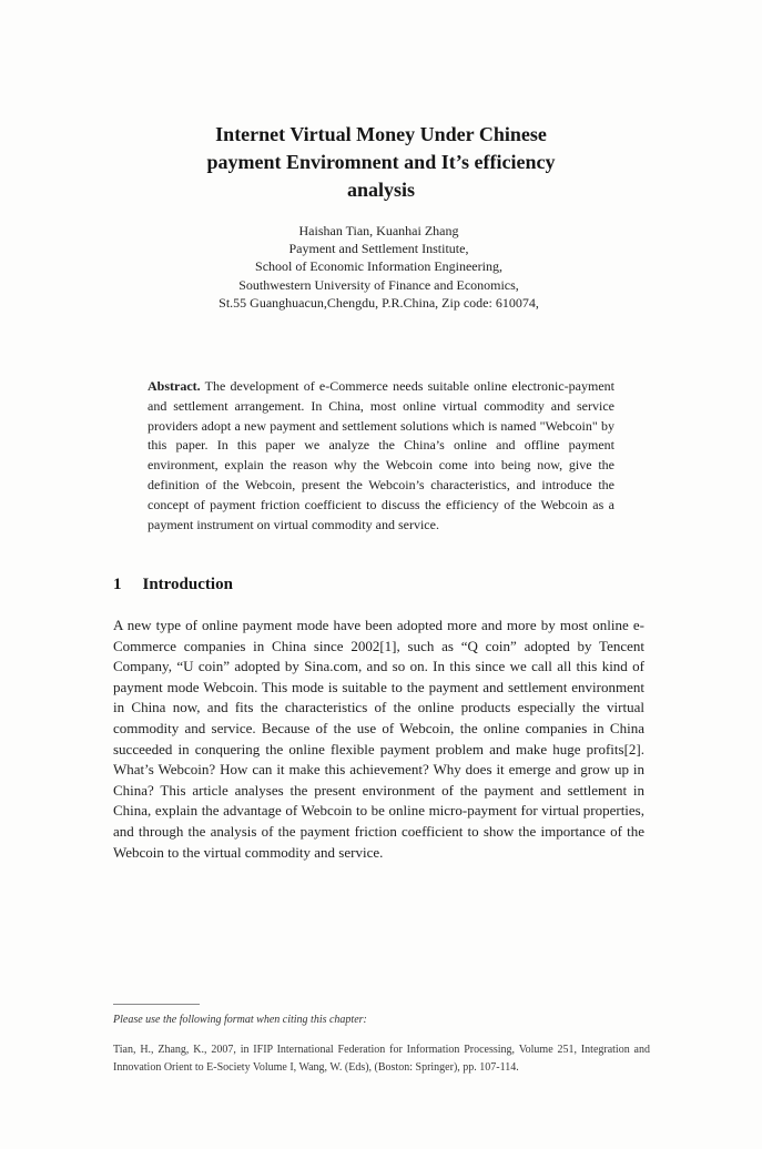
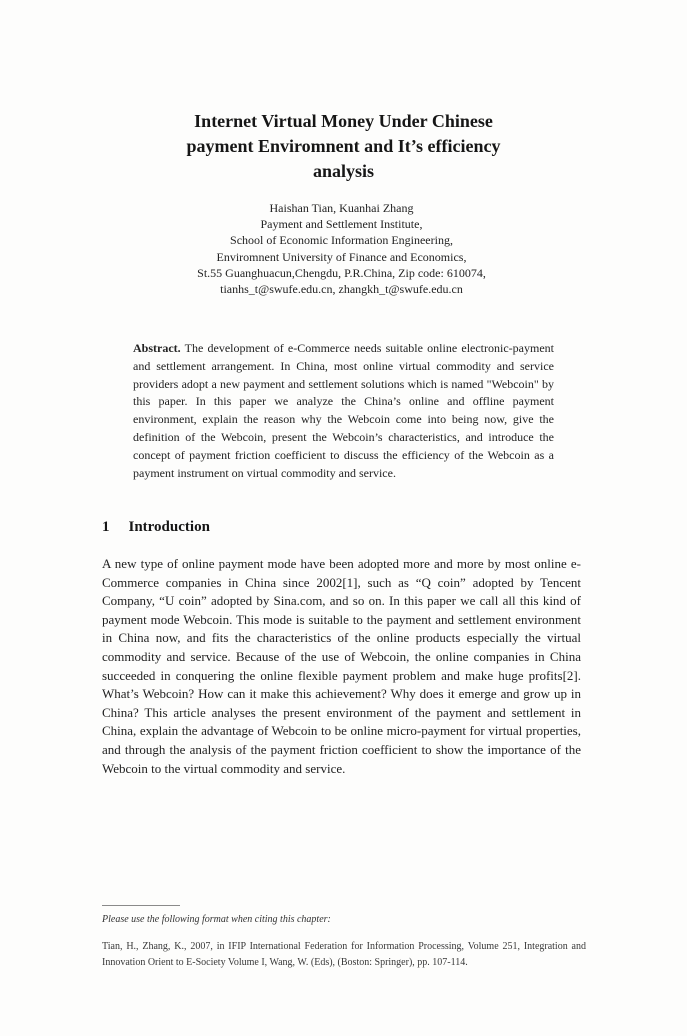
  Internet Virtual Money Under Chinese
  payment Enviromnent and It’s efficiency
  analysis
  Haishan Tian, Kuanhai Zhang
  Payment and Settlement Institute,
  School of Economic Information Engineering,
- Southwestern University of Finance and Economics,
+ Enviromnent University of Finance and Economics,
  St.55 Guanghuacun,Chengdu, P.R.China, Zip code: 610074,
+ tianhs_t@swufe.edu.cn, zhangkh_t@swufe.edu.cn
  Abstract. The development of e-Commerce needs suitable online electronic-payment and settlement arrangement. In China, most online virtual commodity and service providers adopt a new payment and settlement solutions which is named "Webcoin" by this paper. In this paper we analyze the China’s online and offline payment environment, explain the reason why the Webcoin come into being now, give the definition of the Webcoin, present the Webcoin’s characteristics, and introduce the concept of payment friction coefficient to discuss the efficiency of the Webcoin as a payment instrument on virtual commodity and service.
  1 Introduction
- A new type of online payment mode have been adopted more and more by most online e-Commerce companies in China since 2002[1], such as “Q coin” adopted by Tencent Company, “U coin” adopted by Sina.com, and so on. In this since we call all this kind of payment mode Webcoin. This mode is suitable to the payment and settlement environment in China now, and fits the characteristics of the online products especially the virtual commodity and service. Because of the use of Webcoin, the online companies in China succeeded in conquering the online flexible payment problem and make huge profits[2]. What’s Webcoin? How can it make this achievement? Why does it emerge and grow up in China? This article analyses the present environment of the payment and settlement in China, explain the advantage of Webcoin to be online micro-payment for virtual properties, and through the analysis of the payment friction coefficient to show the importance of the Webcoin to the virtual commodity and service.
+ A new type of online payment mode have been adopted more and more by most online e-Commerce companies in China since 2002[1], such as “Q coin” adopted by Tencent Company, “U coin” adopted by Sina.com, and so on. In this paper we call all this kind of payment mode Webcoin. This mode is suitable to the payment and settlement environment in China now, and fits the characteristics of the online products especially the virtual commodity and service. Because of the use of Webcoin, the online companies in China succeeded in conquering the online flexible payment problem and make huge profits[2]. What’s Webcoin? How can it make this achievement? Why does it emerge and grow up in China? This article analyses the present environment of the payment and settlement in China, explain the advantage of Webcoin to be online micro-payment for virtual properties, and through the analysis of the payment friction coefficient to show the importance of the Webcoin to the virtual commodity and service.
  Please use the following format when citing this chapter:
  Tian, H., Zhang, K., 2007, in IFIP International Federation for Information Processing, Volume 251, Integration and Innovation Orient to E-Society Volume I, Wang, W. (Eds), (Boston: Springer), pp. 107-114.
